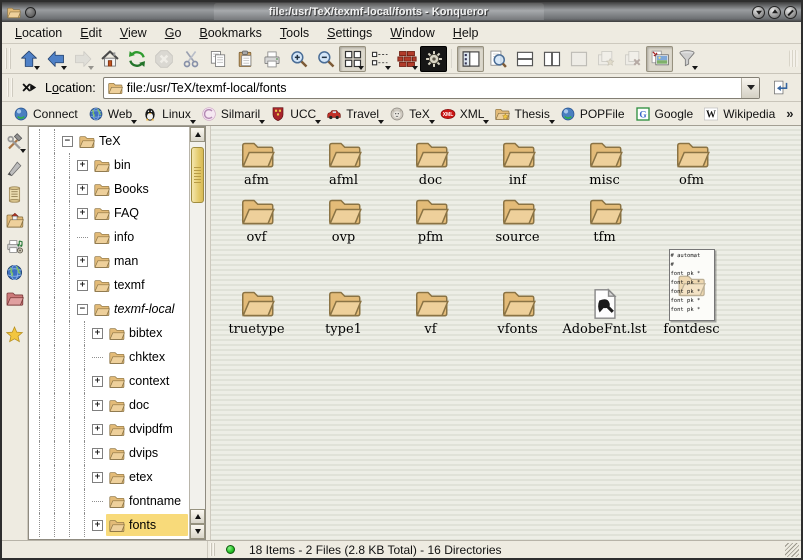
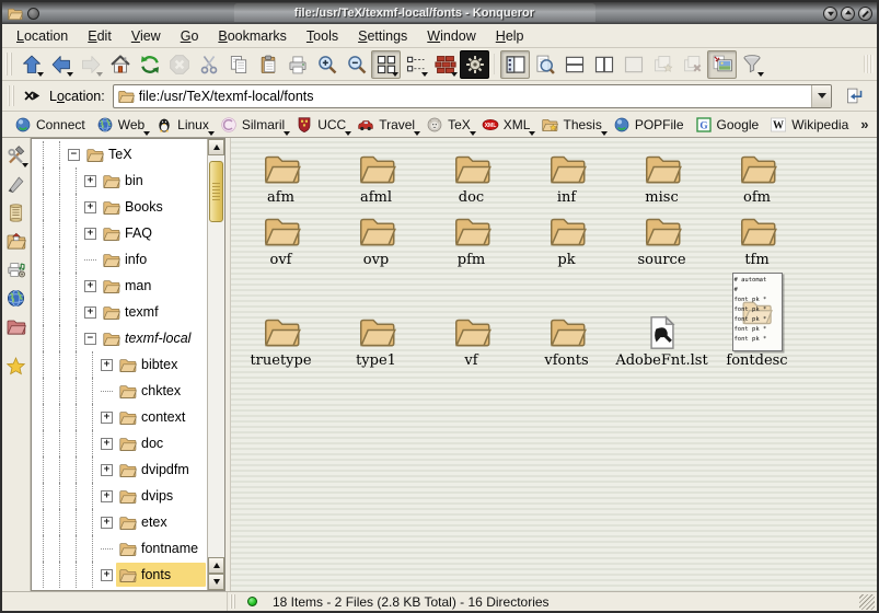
  file:/usr/TeX/texmf-local/fonts - Konqueror
  Location
  Edit
  View
  Go
  Bookmarks
  Tools
  Settings
  Window
  Help
  Location:
  file:/usr/TeX/texmf-local/fonts
  Connect
  Web
  Linux
  Silmaril
  UCC
  Travel
  TeX
  XML
  Thesis
  POPFile
  G
  Google
  W
  Wikipedia
  »
  −
  TeX
  +
  bin
  +
  Books
  +
  FAQ
  info
  +
  man
  +
  texmf
  −
  texmf-local
  +
  bibtex
  chktex
  +
  context
  +
  doc
  +
  dvipdfm
  +
  dvips
  +
  etex
  fontname
  +
  fonts
  afm
  afml
  doc
  inf
  misc
  ofm
  ovf
  ovp
  pfm
+ pk
  source
  tfm
  truetype
  type1
  vf
  vfonts
  AdobeFnt.lst
  fontdesc
  18 Items - 2 Files (2.8 KB Total) - 16 Directories
